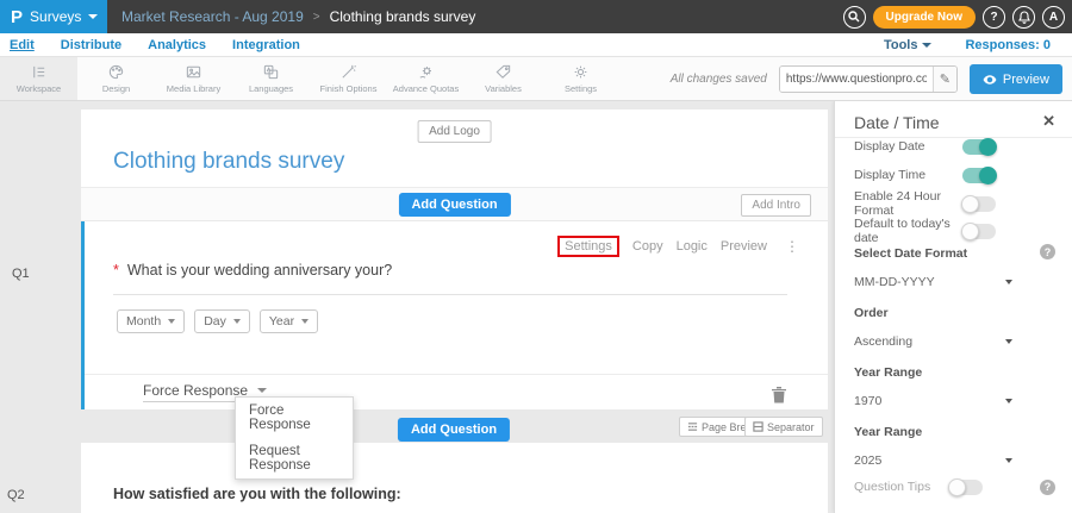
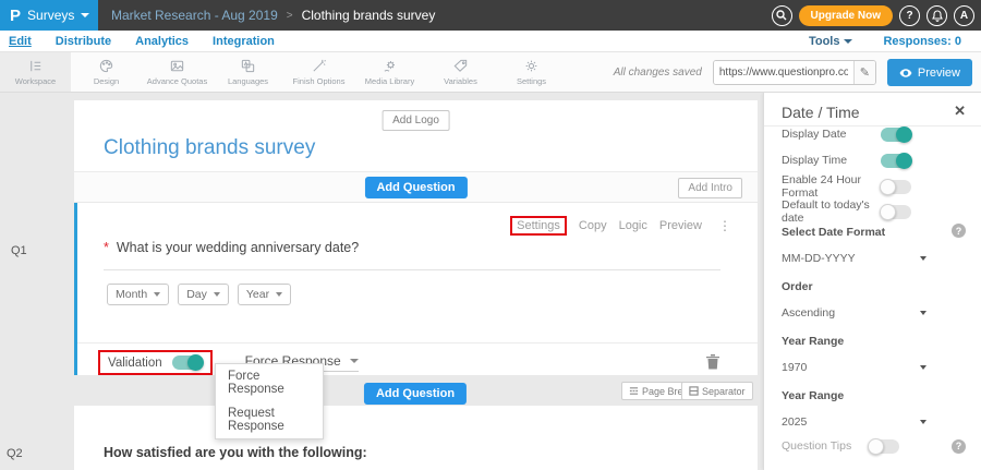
  P
  Surveys
  Market Research - Aug 2019
  >
  Clothing brands survey
  Upgrade Now
  ?
  A
  Edit
  Distribute
  Analytics
  Integration
  Tools
  Responses: 0
  Workspace
  Design
- Media Library
+ Advance Quotas
  Languages
  Finish Options
- Advance Quotas
+ Media Library
  Variables
  Settings
  All changes saved
  https://www.questionpro.co
  ✎
  Preview
  Q1
  Q2
  Add Logo
  Clothing brands survey
  Add Question
  Add Intro
  Settings
  Copy
  Logic
  Preview
  ⋮
- * What is your wedding anniversary your?
+ * What is your wedding anniversary date?
  Month
  Day
  Year
+ Validation
  Force Response
  Force Response
  Request Response
  Add Question
  Separator
  How satisfied are you with the following:
  Date / Time
  ✕
  Display Date
  Display Time
  Enable 24 Hour Format
  Default to today's date
  Select Date Format
  ?
  MM-DD-YYYY
  Order
  Ascending
  Year Range
  1970
  Year Range
  2025
  Question Tips
  ?
